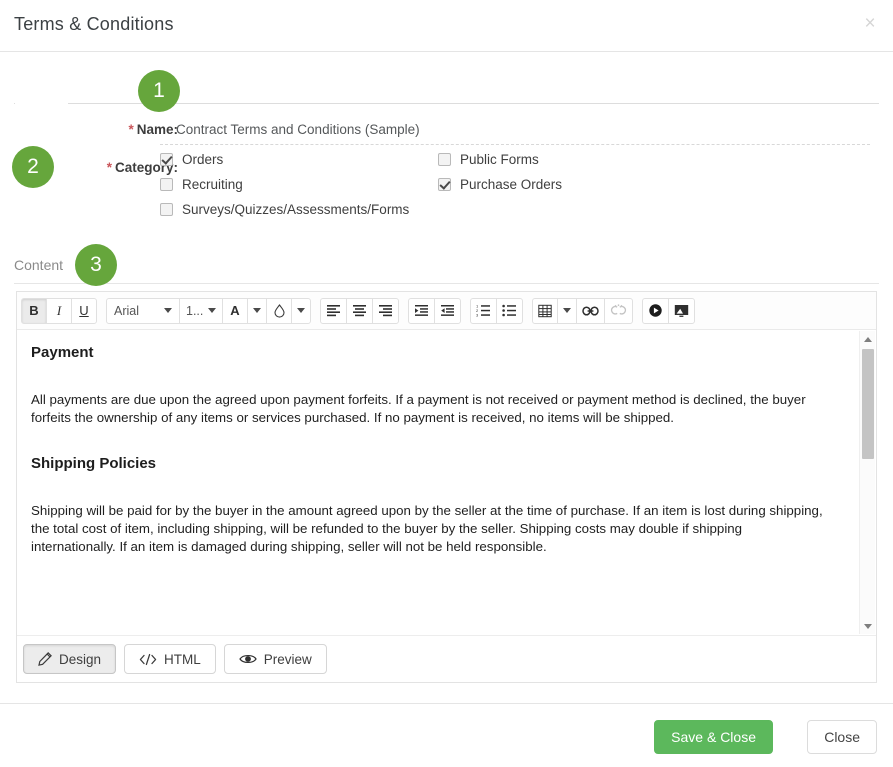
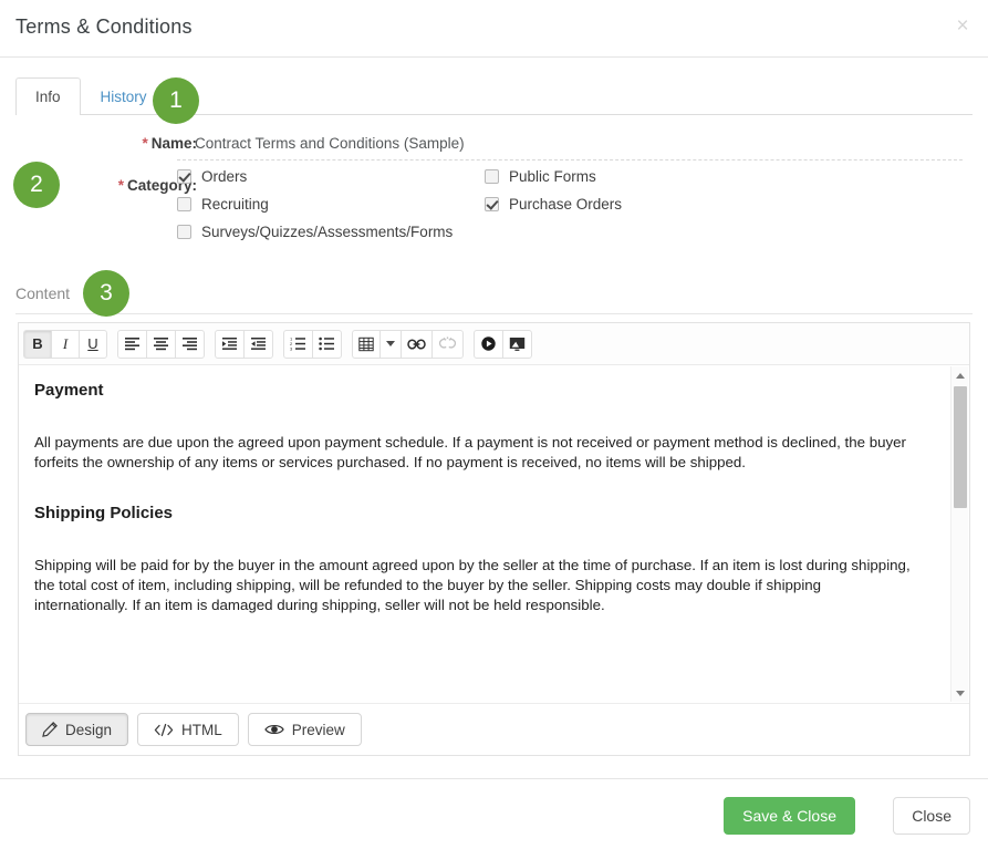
  Terms & Conditions
  ×
+ Info
+ History
  * Name:
  Contract Terms and Conditions (Sample)
  * Category:
  Orders
  Public Forms
  Recruiting
  Purchase Orders
  Surveys/Quizzes/Assessments/Forms
  Content
  B
  I
  U
- Arial
- 1...
- A
  Payment
- All payments are due upon the agreed upon payment forfeits. If a payment is not received or payment method is declined, the buyer forfeits the ownership of any items or services purchased. If no payment is received, no items will be shipped.
+ All payments are due upon the agreed upon payment schedule. If a payment is not received or payment method is declined, the buyer forfeits the ownership of any items or services purchased. If no payment is received, no items will be shipped.
  Shipping Policies
  Shipping will be paid for by the buyer in the amount agreed upon by the seller at the time of purchase. If an item is lost during shipping, the total cost of item, including shipping, will be refunded to the buyer by the seller. Shipping costs may double if shipping internationally. If an item is damaged during shipping, seller will not be held responsible.
  Design
  HTML
  Preview
  Save & Close
  Close
  1
  2
  3
